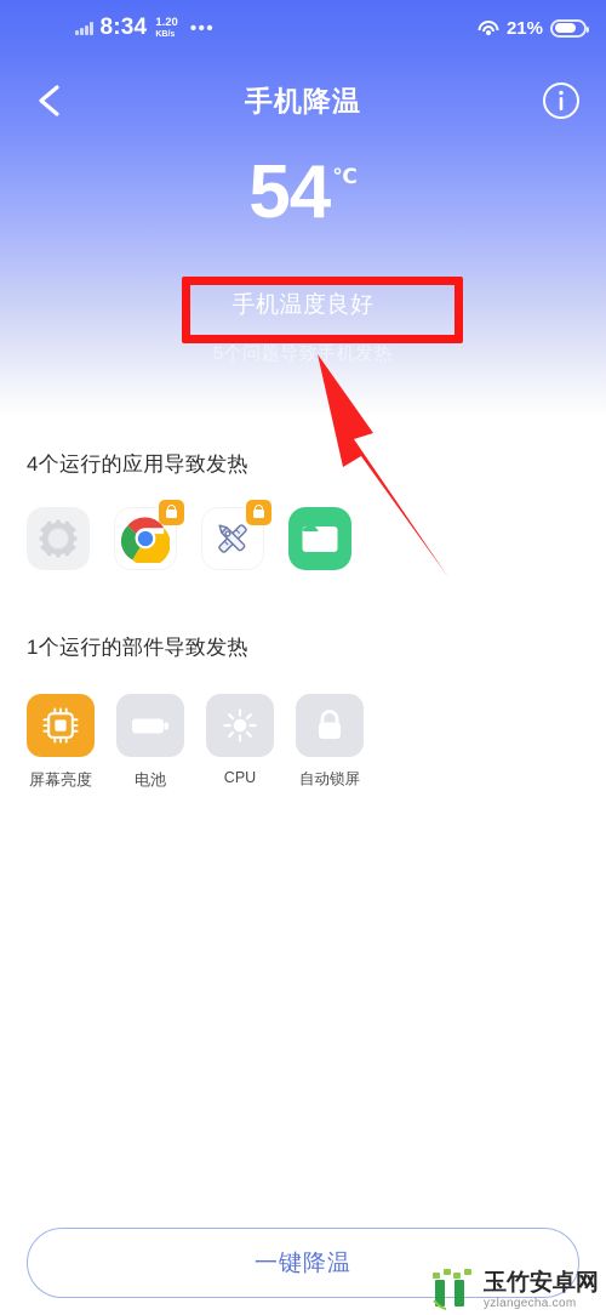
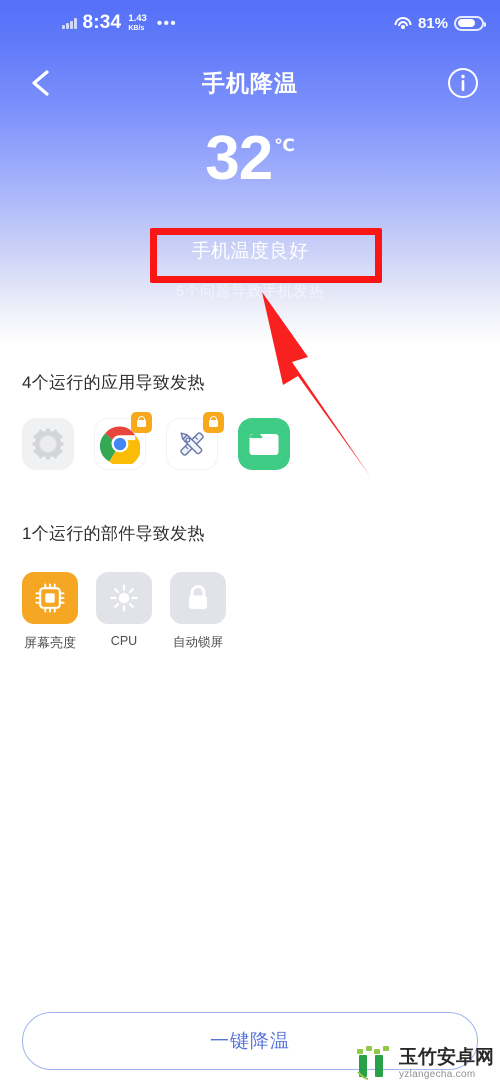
  8:34
- 1.20
+ 1.43
  •••
- 21%
+ 81%
  手机降温
- 54
+ 32
  ℃
  手机温度良好
  5个问题导致手机发热
  4个运行的应用导致发热
  1个运行的部件导致发热
  屏幕亮度
- 电池
  CPU
  自动锁屏
  一键降温
  玉竹安卓网
  yzlangecha.com
